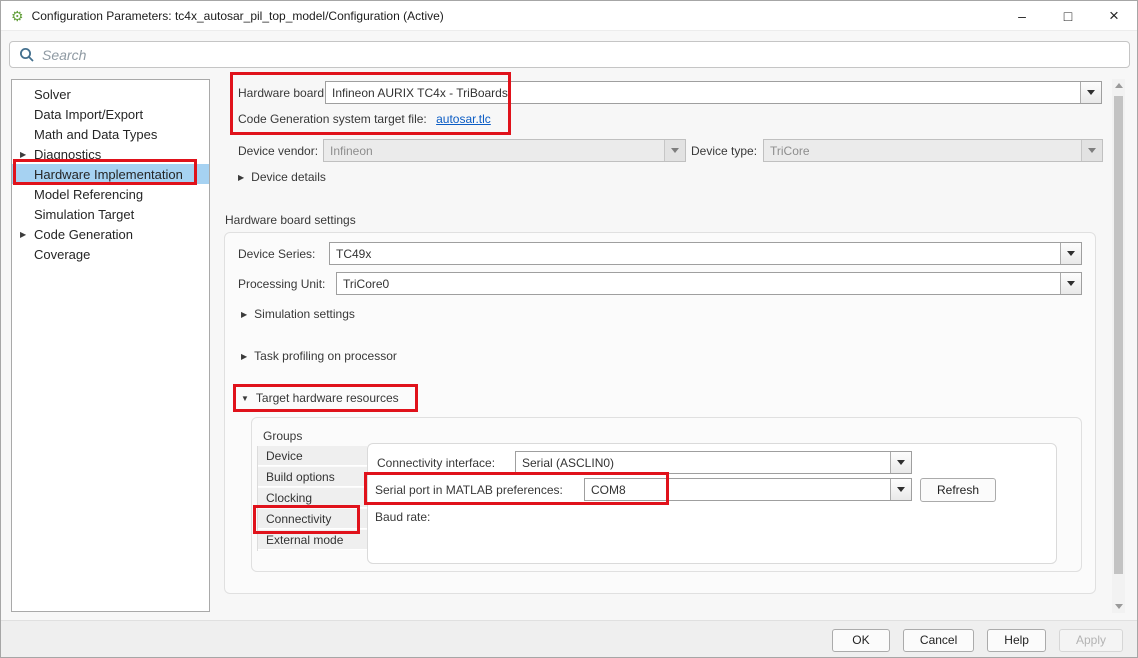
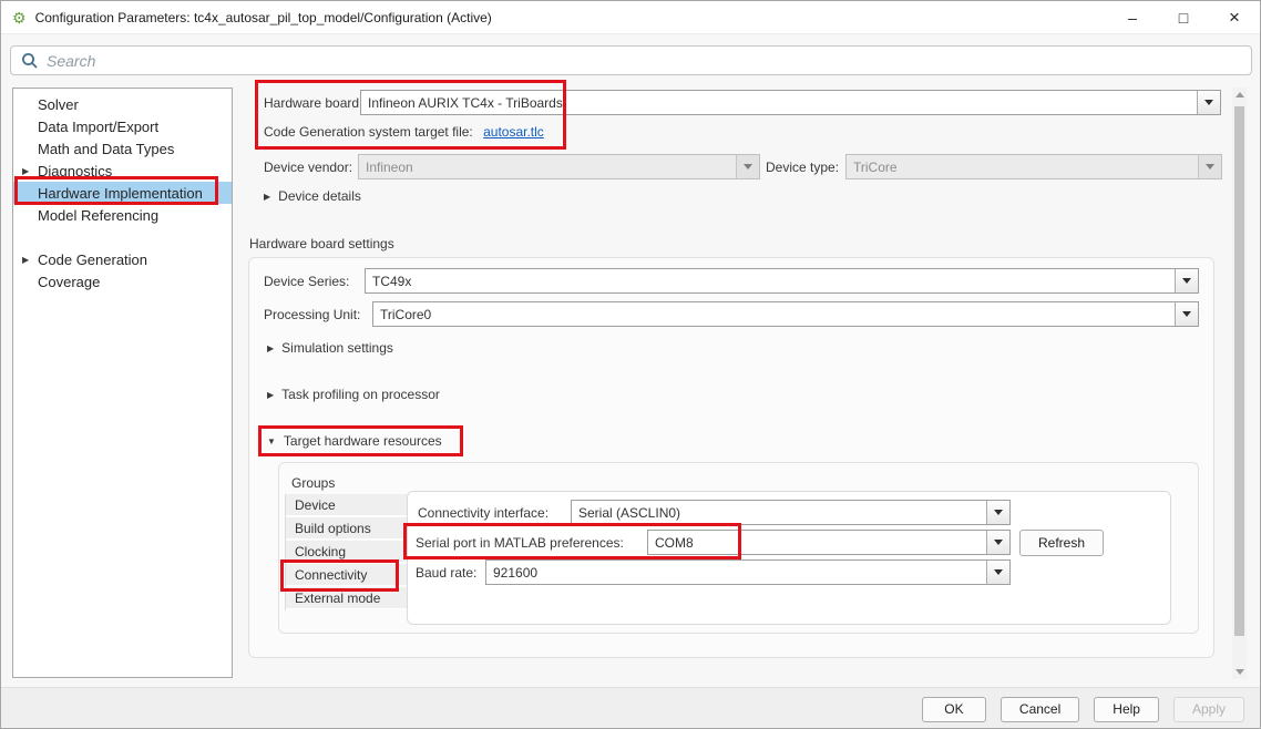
  ⚙
  Configuration Parameters: tc4x_autosar_pil_top_model/Configuration (Active)
  –
  □
  ×
  Search
  Solver
  Data Import/Export
  Math and Data Types
  ▶
  Diagnostics
  Hardware Implementation
  Model Referencing
- Simulation Target
  ▶
  Code Generation
  Coverage
  Hardware board
  Infineon AURIX TC4x - TriBoards
  Code Generation system target file: autosar.tlc
  Device vendor:
  Infineon
  Device type:
  TriCore
  ▶
  Device details
  Hardware board settings
  Device Series:
  TC49x
  Processing Unit:
  TriCore0
  ▶
  Simulation settings
  ▶
  Task profiling on processor
  ▼
  Target hardware resources
  Groups
  Device
  Build options
  Clocking
  Connectivity
  External mode
  Connectivity interface:
  Serial (ASCLIN0)
  Serial port in MATLAB preferences:
  COM8
  Refresh
  Baud rate:
+ 921600
  OK
  Cancel
  Help
  Apply
